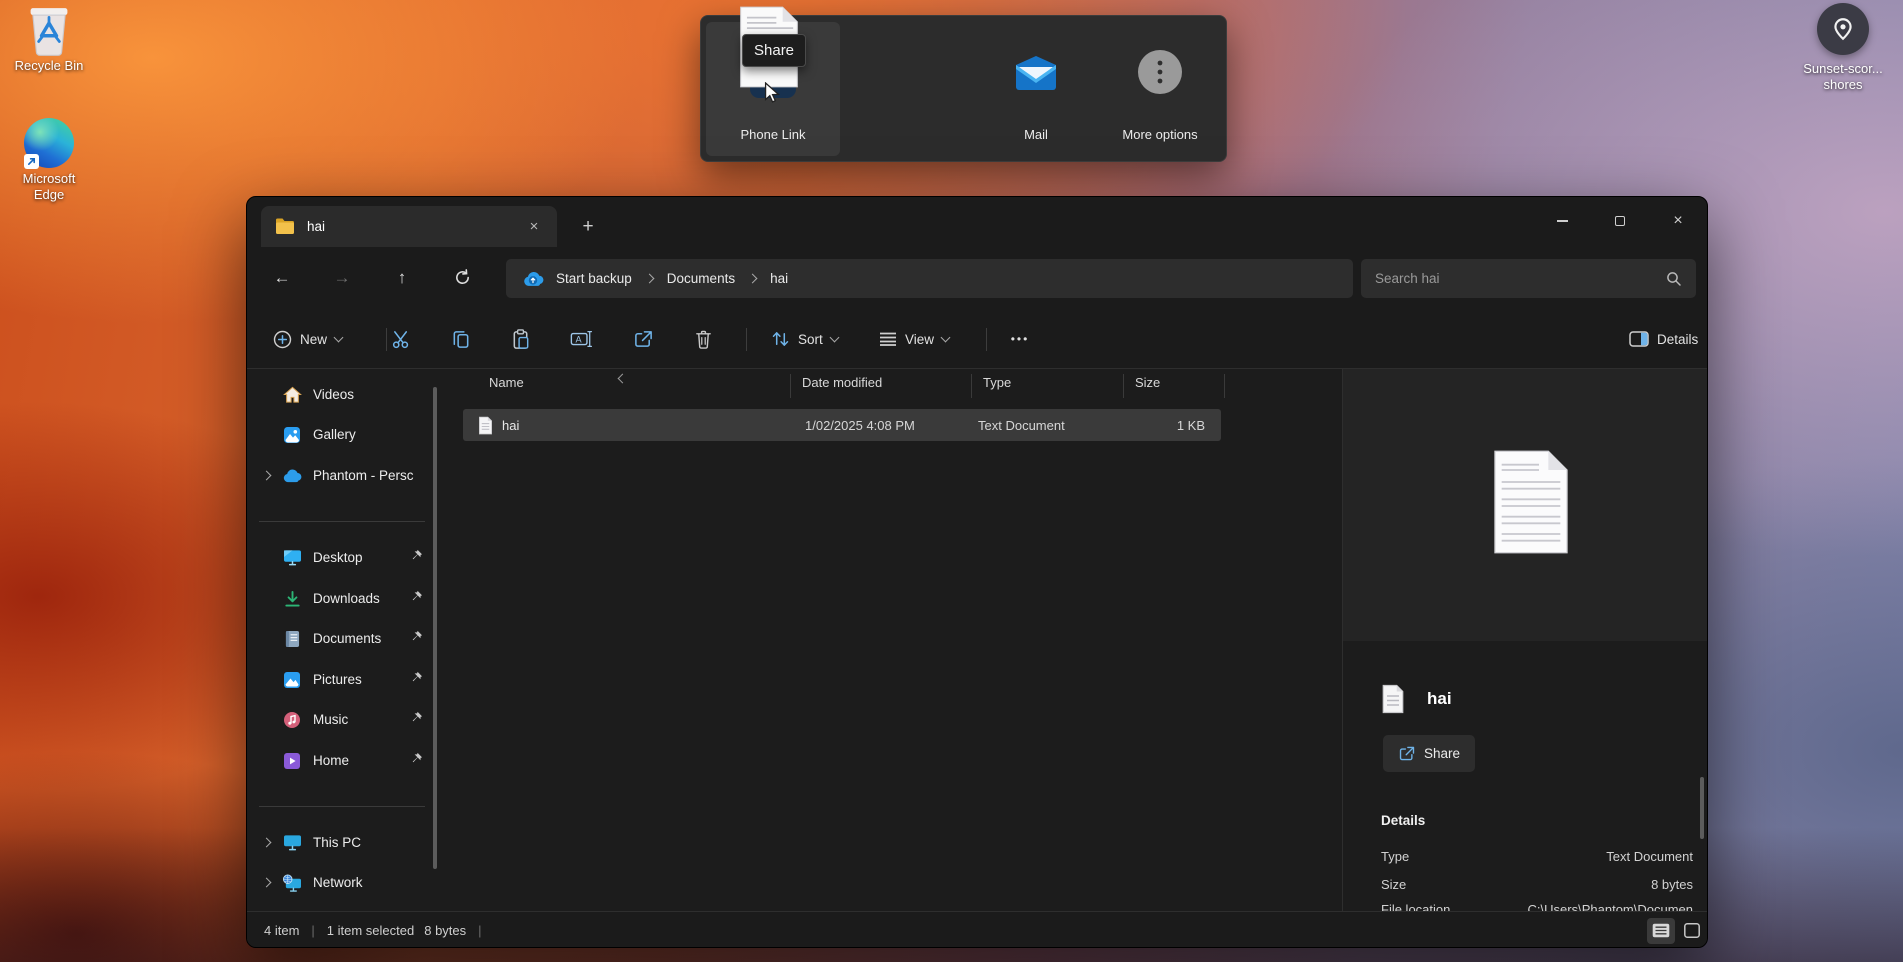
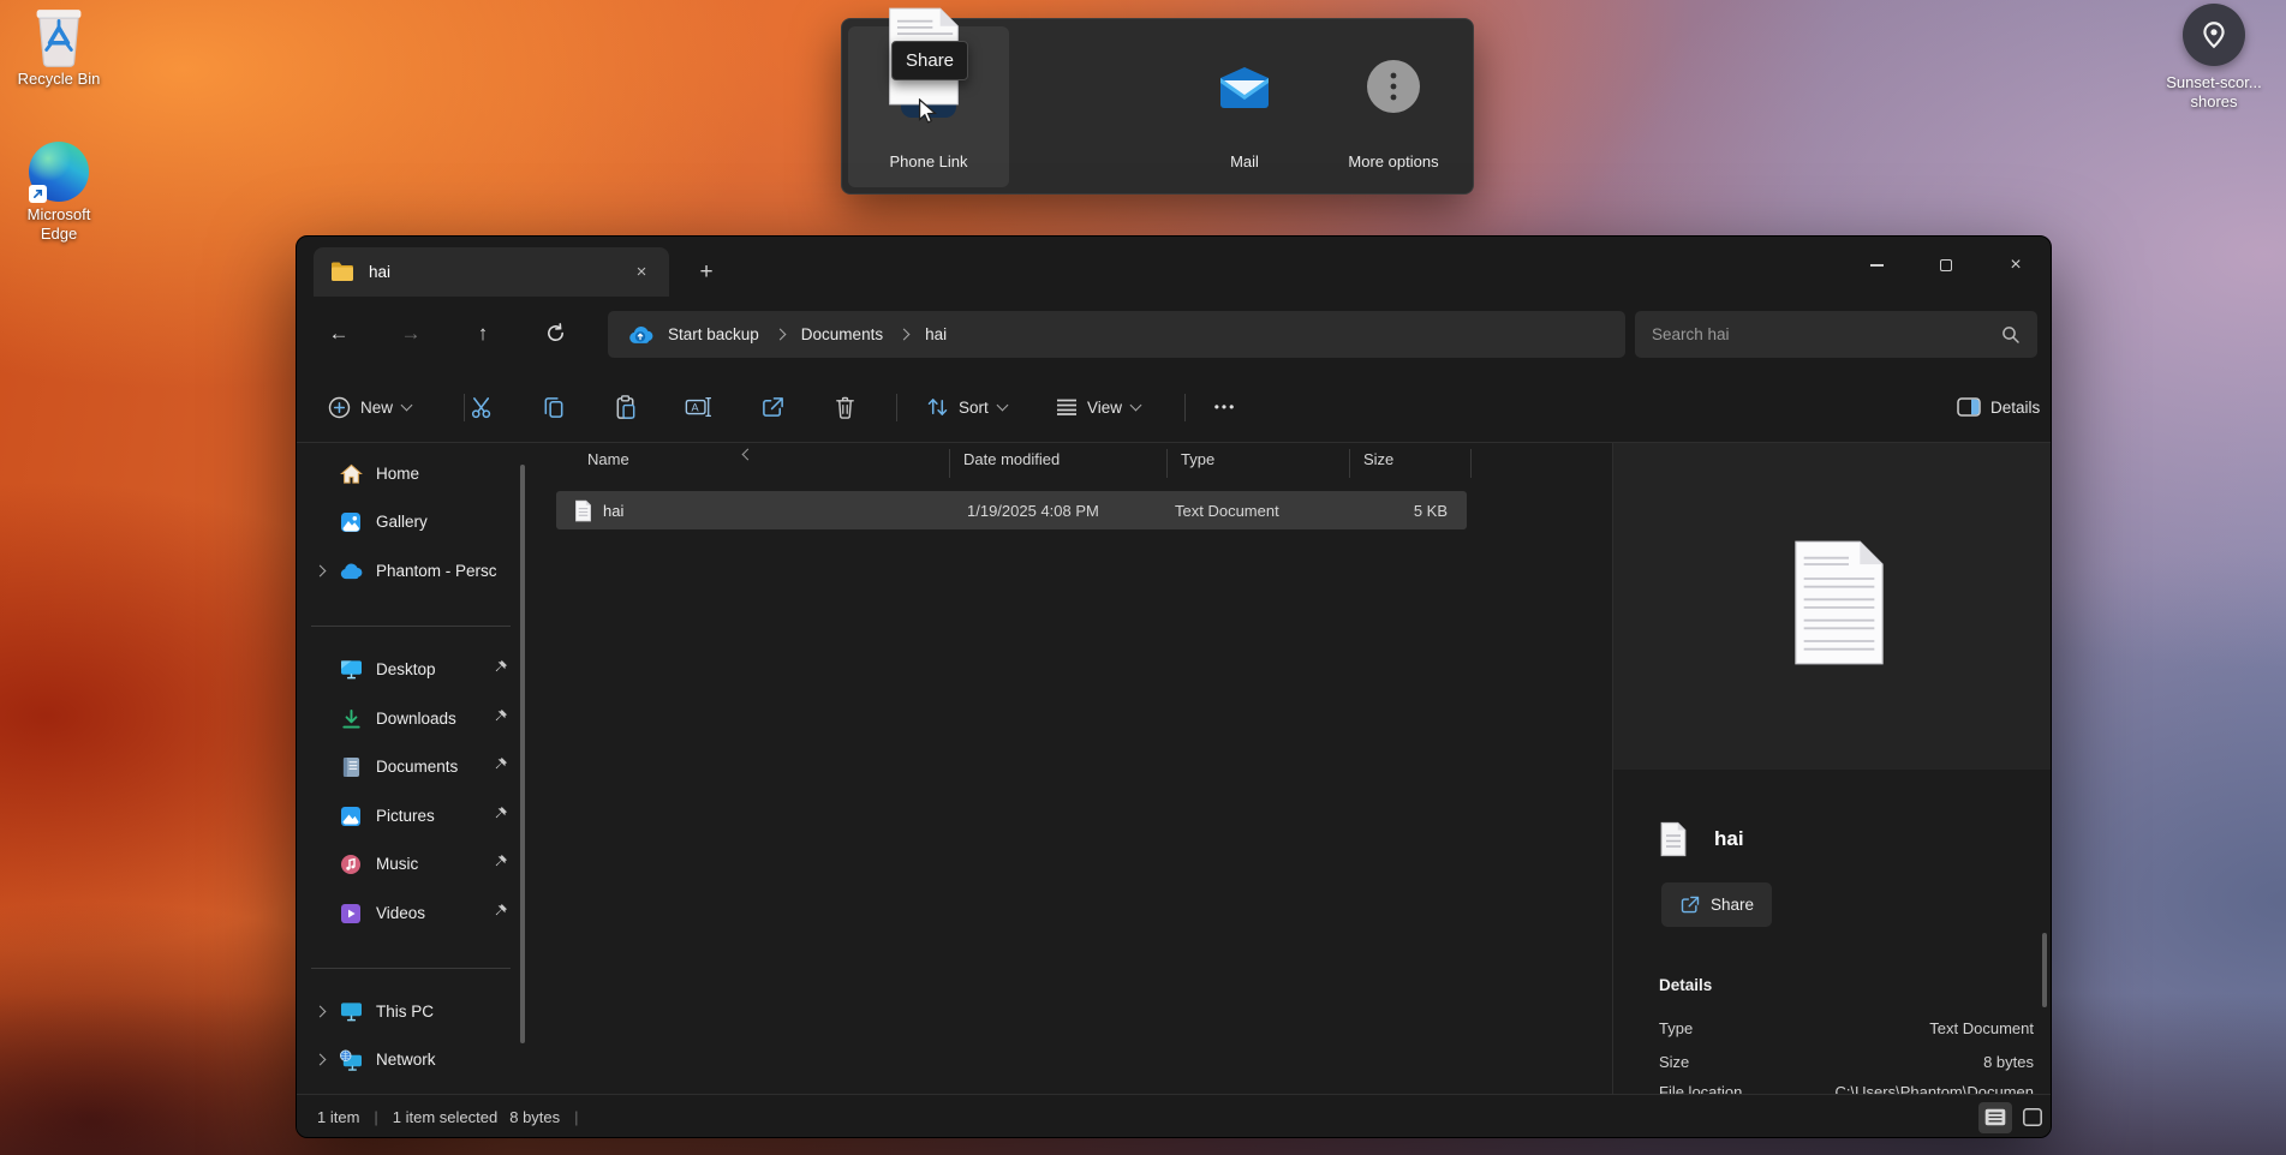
  Recycle Bin
  Microsoft Edge
  Sunset-scor...
  shores
  Phone Link
  Mail
  More options
  Share
  hai
  ×
  +
  ×
  ←
  →
  ↑
  Start backup
  Documents
  hai
  Search hai
  New
  A
  Sort
  View
  •••
  Details
- Videos
+ Home
  Gallery
  Phantom - Persc
  Desktop
  Downloads
  Documents
  Pictures
  Music
- Home
+ Videos
  This PC
  Network
  Name
  Date modified
  Type
  Size
  hai
- 1/02/2025 4:08 PM
+ 1/19/2025 4:08 PM
  Text Document
- 1 KB
+ 5 KB
  hai
  Share
  Details
  Type
  Text Document
  Size
  8 bytes
  File location
  C:\Users\Phantom\Documen
- 4 item
+ 1 item
  |
  1 item selected
  8 bytes
  |
